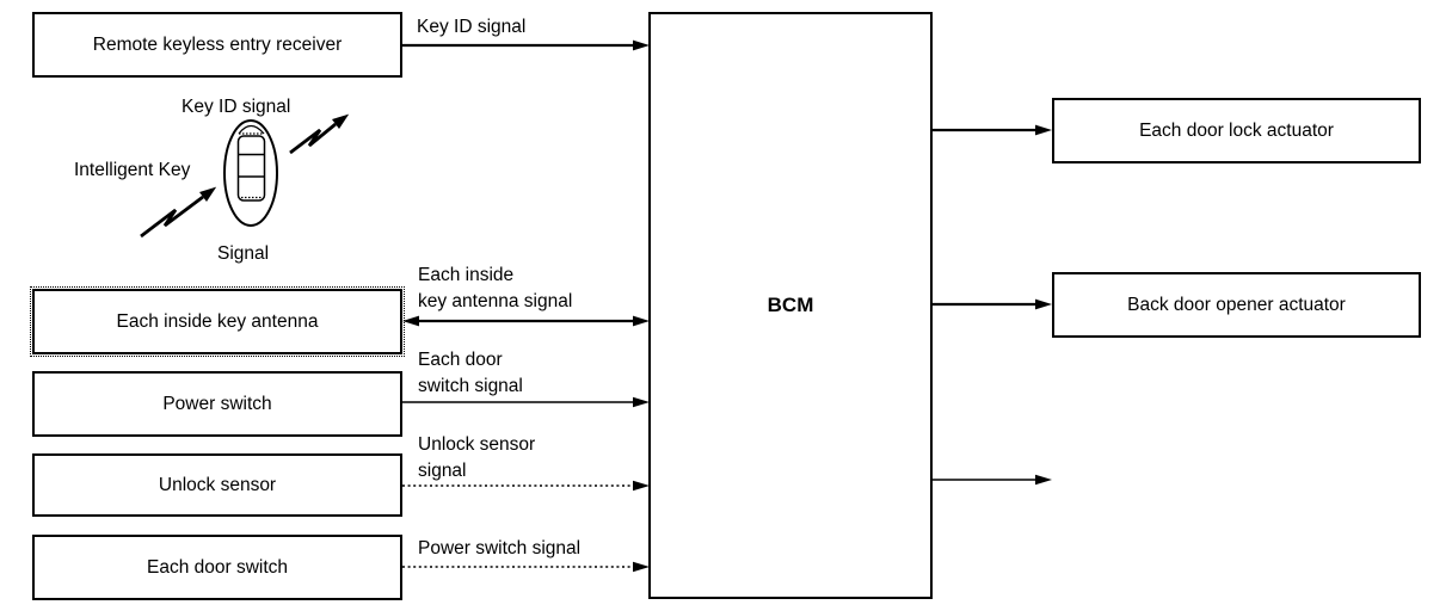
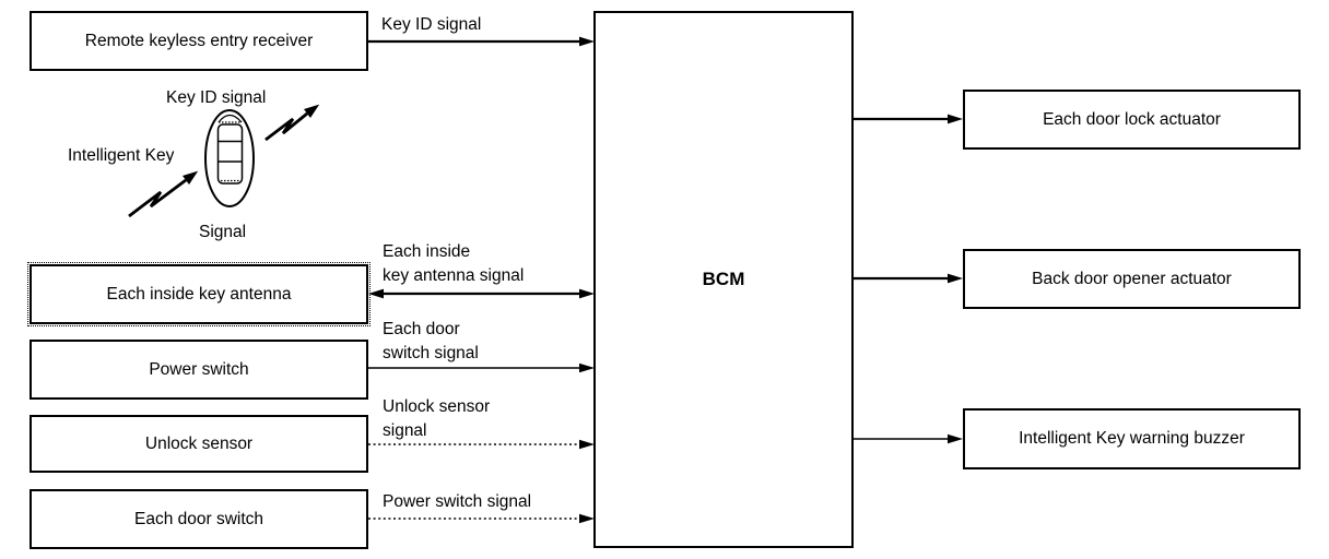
  Remote keyless entry receiver
  Each inside key antenna
  Power switch
  Unlock sensor
  Each door switch
  BCM
  Each door lock actuator
  Back door opener actuator
+ Intelligent Key warning buzzer
  Key ID signal
  Each inside
  key antenna signal
  Each door
  switch signal
  Unlock sensor
  signal
  Power switch signal
  Key ID signal
  Intelligent Key
  Signal
